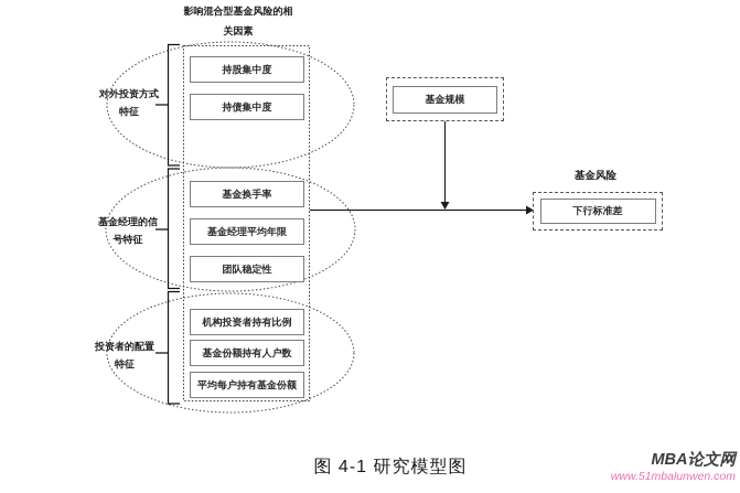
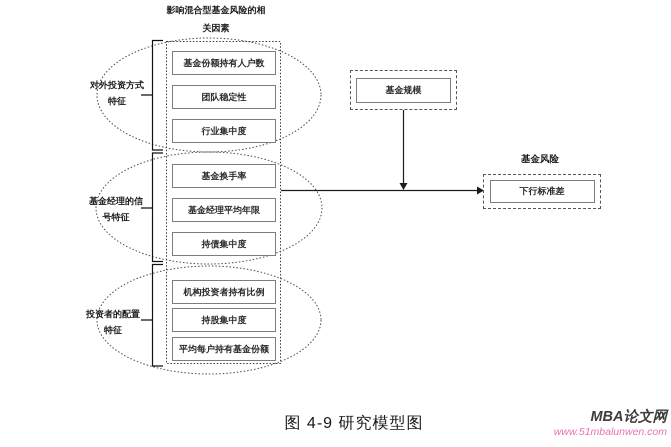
  影响混合型基金风险的相
  关因素
  对外投资方式
  特征
  基金经理的信
  号特征
  投资者的配置
  特征
- 持股集中度
+ 基金份额持有人户数
- 持债集中度
+ 团队稳定性
+ 行业集中度
  基金换手率
  基金经理平均年限
- 团队稳定性
+ 持债集中度
  机构投资者持有比例
- 基金份额持有人户数
+ 持股集中度
  平均每户持有基金份额
  基金规模
  基金风险
  下行标准差
- 图 4-1 研究模型图
+ 图 4-9 研究模型图
  MBA论文网
  www.51mbalunwen.com
